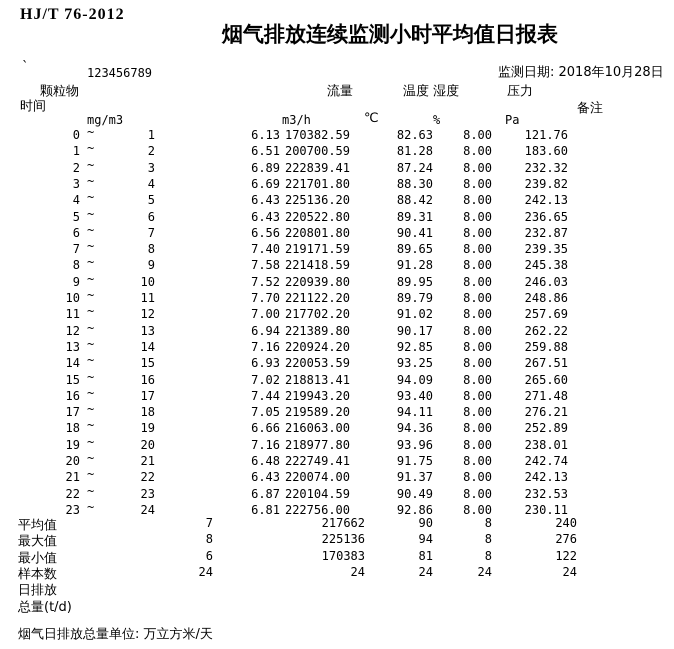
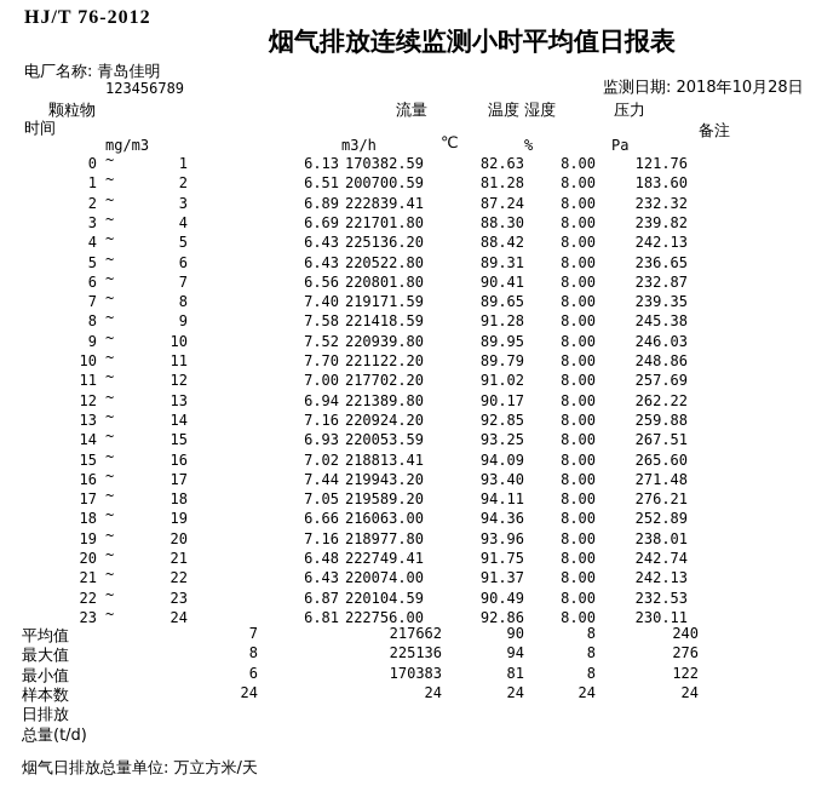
  HJ/T 76-2012
  烟气排放连续监测小时平均值日报表
+ 电厂名称: 青岛佳明
  `
  123456789
  监测日期: 2018年10月28日
  颗粒物
  流量
  温度 湿度
  压力
  时间
  备注
  mg/m3
  m3/h
  ℃
  %
  Pa
  0
  ~
  1
  6.13
  170382.59
  82.63
  8.00
  121.76
  1
  ~
  2
  6.51
  200700.59
  81.28
  8.00
  183.60
  2
  ~
  3
  6.89
  222839.41
  87.24
  8.00
  232.32
  3
  ~
  4
  6.69
  221701.80
  88.30
  8.00
  239.82
  4
  ~
  5
  6.43
  225136.20
  88.42
  8.00
  242.13
  5
  ~
  6
  6.43
  220522.80
  89.31
  8.00
  236.65
  6
  ~
  7
  6.56
  220801.80
  90.41
  8.00
  232.87
  7
  ~
  8
  7.40
  219171.59
  89.65
  8.00
  239.35
  8
  ~
  9
  7.58
  221418.59
  91.28
  8.00
  245.38
  9
  ~
  10
  7.52
  220939.80
  89.95
  8.00
  246.03
  10
  ~
  11
  7.70
  221122.20
  89.79
  8.00
  248.86
  11
  ~
  12
  7.00
  217702.20
  91.02
  8.00
  257.69
  12
  ~
  13
  6.94
  221389.80
  90.17
  8.00
  262.22
  13
  ~
  14
  7.16
  220924.20
  92.85
  8.00
  259.88
  14
  ~
  15
  6.93
  220053.59
  93.25
  8.00
  267.51
  15
  ~
  16
  7.02
  218813.41
  94.09
  8.00
  265.60
  16
  ~
  17
  7.44
  219943.20
  93.40
  8.00
  271.48
  17
  ~
  18
  7.05
  219589.20
  94.11
  8.00
  276.21
  18
  ~
  19
  6.66
  216063.00
  94.36
  8.00
  252.89
  19
  ~
  20
  7.16
  218977.80
  93.96
  8.00
  238.01
  20
  ~
  21
  6.48
  222749.41
  91.75
  8.00
  242.74
  21
  ~
  22
  6.43
  220074.00
  91.37
  8.00
  242.13
  22
  ~
  23
  6.87
  220104.59
  90.49
  8.00
  232.53
  23
  ~
  24
  6.81
  222756.00
  92.86
  8.00
  230.11
  平均值
  7
  217662
  90
  8
  240
  最大值
  8
  225136
  94
  8
  276
  最小值
  6
  170383
  81
  8
  122
  样本数
  24
  24
  24
  24
  24
  日排放
  总量(t/d)
  烟气日排放总量单位: 万立方米/天
